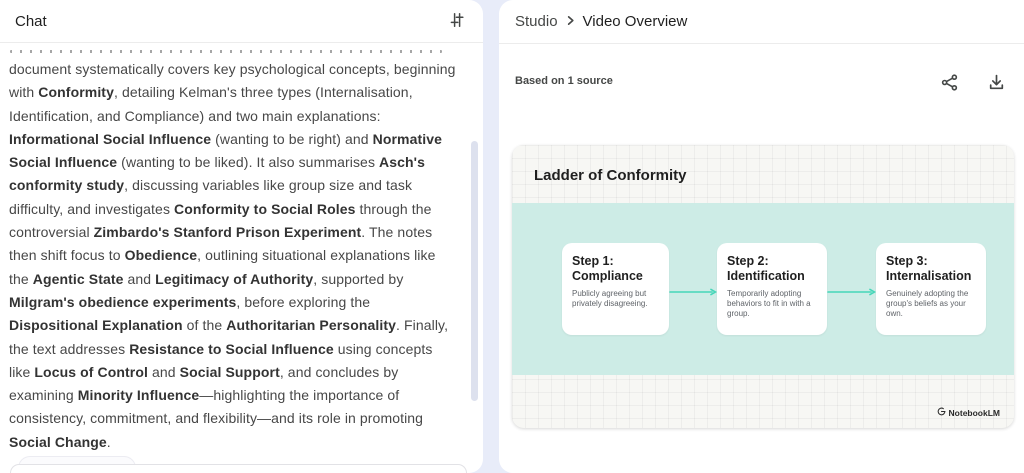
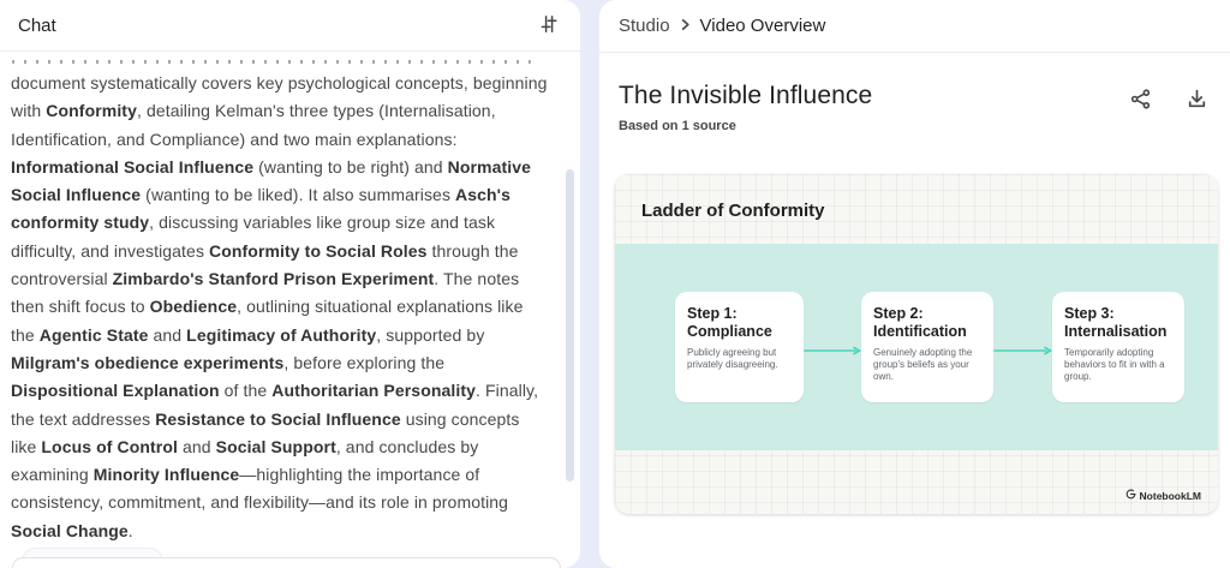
  Chat
  document systematically covers key psychological concepts, beginning with Conformity, detailing Kelman's three types (Internalisation, Identification, and Compliance) and two main explanations: Informational Social Influence (wanting to be right) and Normative Social Influence (wanting to be liked). It also summarises Asch's conformity study, discussing variables like group size and task difficulty, and investigates Conformity to Social Roles through the controversial Zimbardo's Stanford Prison Experiment. The notes then shift focus to Obedience, outlining situational explanations like the Agentic State and Legitimacy of Authority, supported by Milgram's obedience experiments, before exploring the Dispositional Explanation of the Authoritarian Personality. Finally, the text addresses Resistance to Social Influence using concepts like Locus of Control and Social Support, and concludes by examining Minority Influence—highlighting the importance of consistency, commitment, and flexibility—and its role in promoting Social Change.
  Studio
  Video Overview
+ The Invisible Influence
  Based on 1 source
  Ladder of Conformity
  Step 1:
  Compliance
  Publicly agreeing but privately disagreeing.
  Step 2:
  Identification
- Temporarily adopting behaviors to fit in with a group.
+ Genuinely adopting the group's beliefs as your own.
  Step 3:
  Internalisation
- Genuinely adopting the group's beliefs as your own.
+ Temporarily adopting behaviors to fit in with a group.
  NotebookLM
